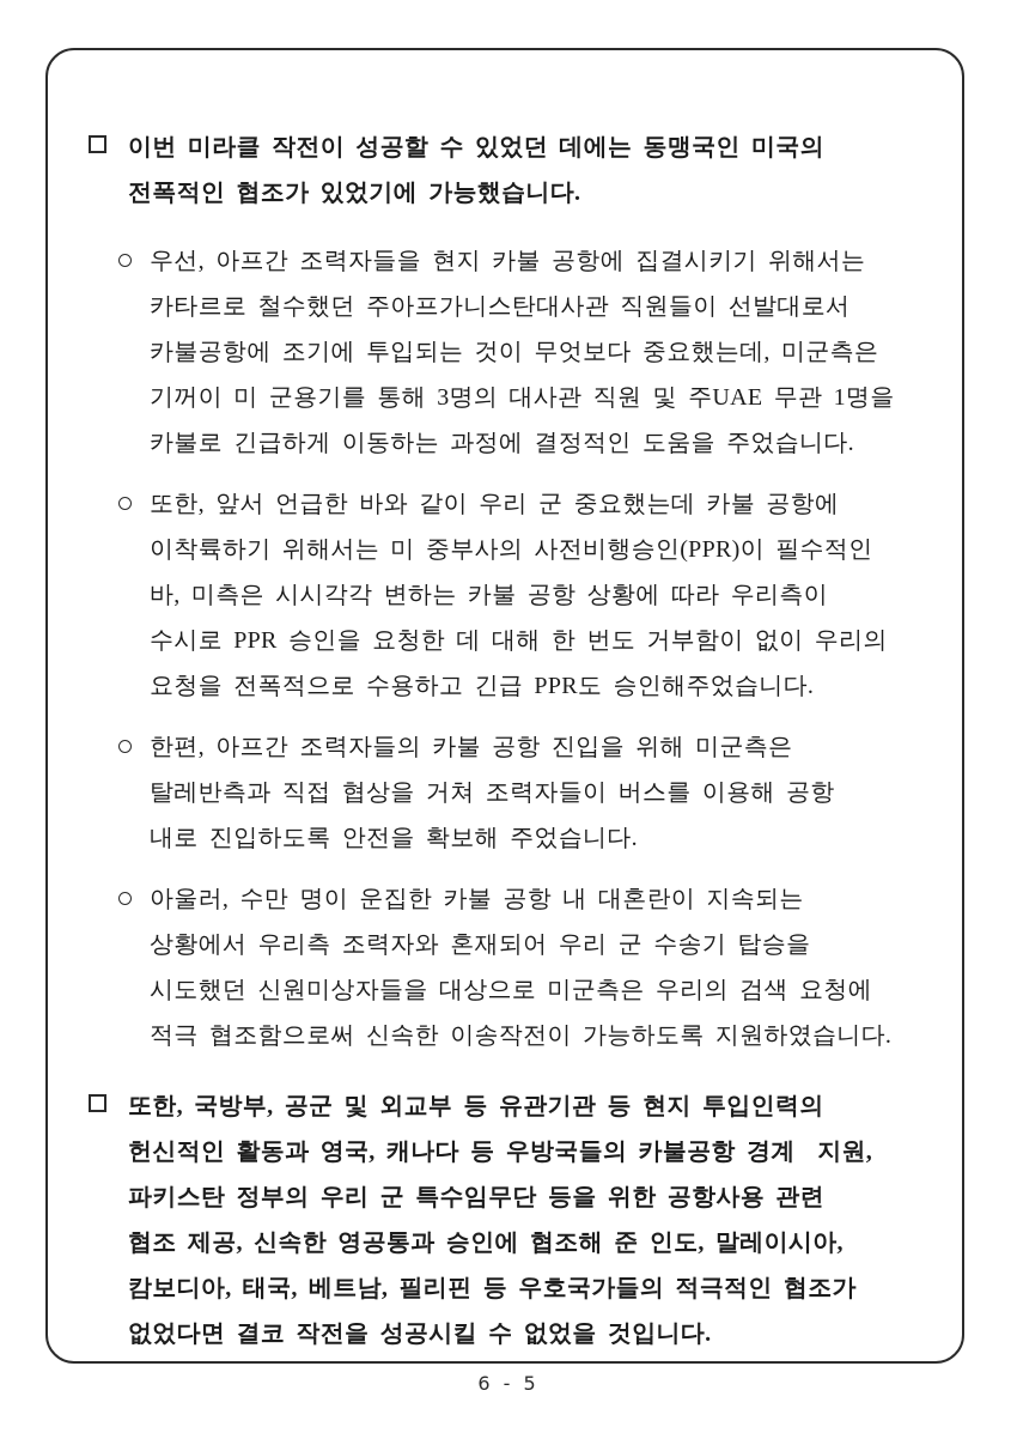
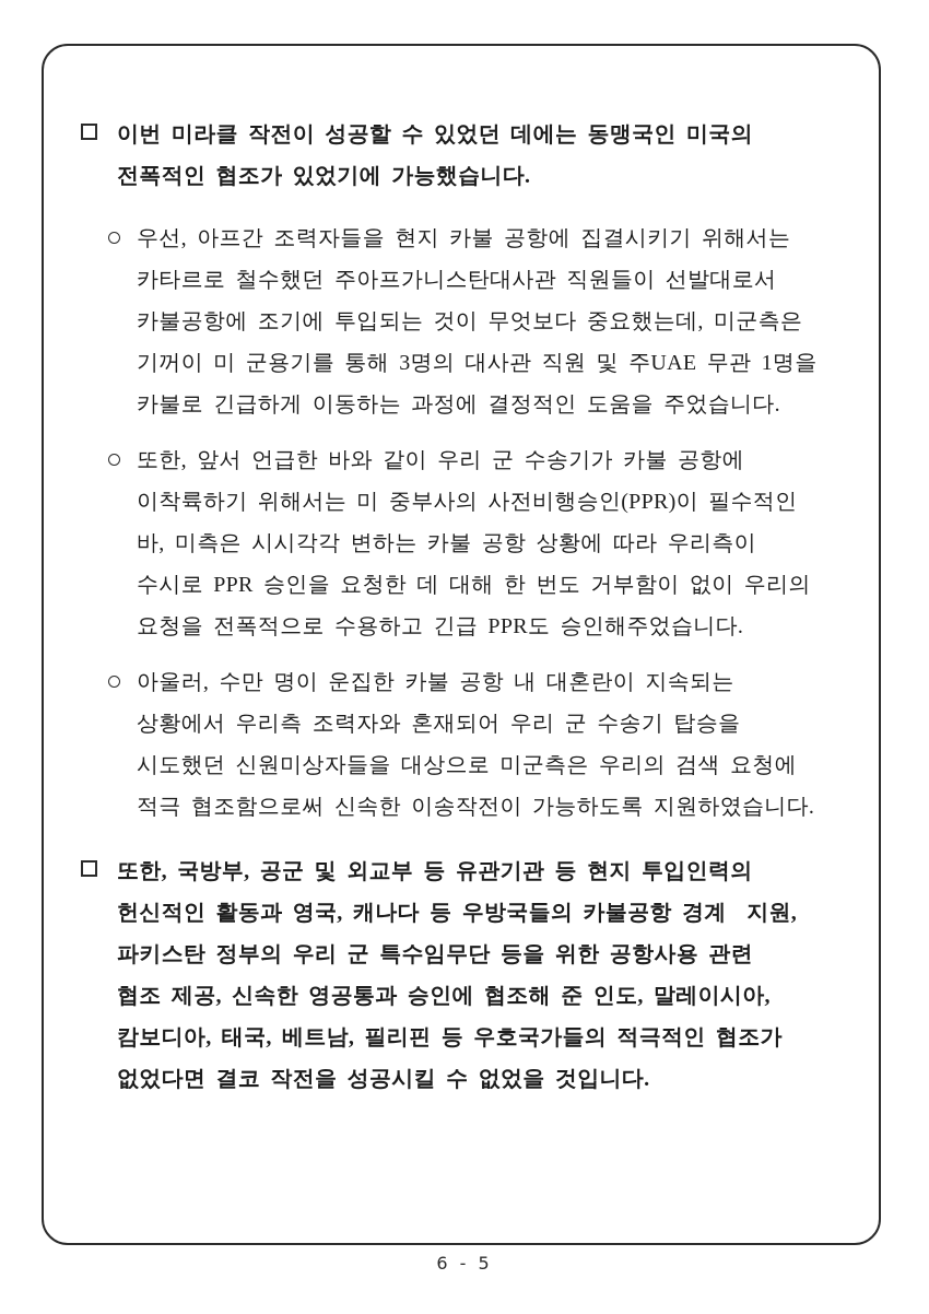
  이번 미라클 작전이 성공할 수 있었던 데에는 동맹국인 미국의
  전폭적인 협조가 있었기에 가능했습니다.
  우선, 아프간 조력자들을 현지 카불 공항에 집결시키기 위해서는
  카타르로 철수했던 주아프가니스탄대사관 직원들이 선발대로서
  카불공항에 조기에 투입되는 것이 무엇보다 중요했는데, 미군측은
  기꺼이 미 군용기를 통해 3명의 대사관 직원 및 주UAE 무관 1명을
  카불로 긴급하게 이동하는 과정에 결정적인 도움을 주었습니다.
- 또한, 앞서 언급한 바와 같이 우리 군 중요했는데 카불 공항에
+ 또한, 앞서 언급한 바와 같이 우리 군 수송기가 카불 공항에
  이착륙하기 위해서는 미 중부사의 사전비행승인(PPR)이 필수적인
  바, 미측은 시시각각 변하는 카불 공항 상황에 따라 우리측이
  수시로 PPR 승인을 요청한 데 대해 한 번도 거부함이 없이 우리의
  요청을 전폭적으로 수용하고 긴급 PPR도 승인해주었습니다.
- 한편, 아프간 조력자들의 카불 공항 진입을 위해 미군측은
- 탈레반측과 직접 협상을 거쳐 조력자들이 버스를 이용해 공항
- 내로 진입하도록 안전을 확보해 주었습니다.
  아울러, 수만 명이 운집한 카불 공항 내 대혼란이 지속되는
  상황에서 우리측 조력자와 혼재되어 우리 군 수송기 탑승을
  시도했던 신원미상자들을 대상으로 미군측은 우리의 검색 요청에
  적극 협조함으로써 신속한 이송작전이 가능하도록 지원하였습니다.
  또한, 국방부, 공군 및 외교부 등 유관기관 등 현지 투입인력의
  헌신적인 활동과 영국, 캐나다 등 우방국들의 카불공항 경계 지원,
  파키스탄 정부의 우리 군 특수임무단 등을 위한 공항사용 관련
  협조 제공, 신속한 영공통과 승인에 협조해 준 인도, 말레이시아,
  캄보디아, 태국, 베트남, 필리핀 등 우호국가들의 적극적인 협조가
  없었다면 결코 작전을 성공시킬 수 없었을 것입니다.
  6 - 5
